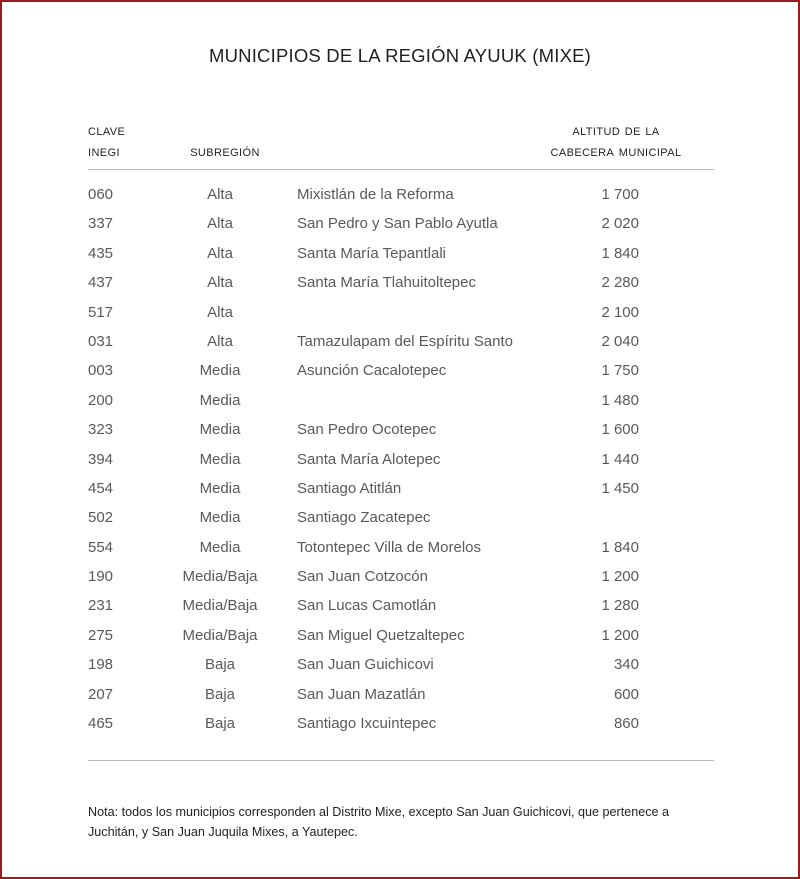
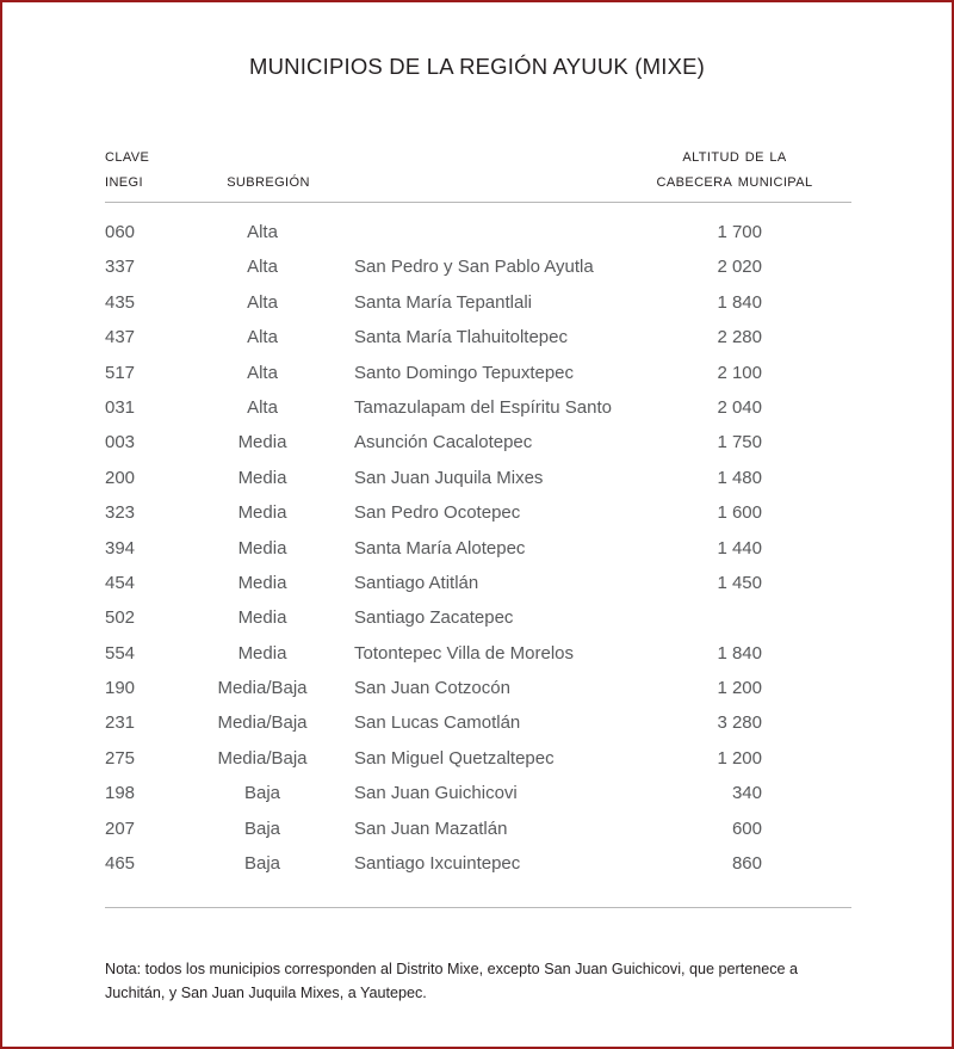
  MUNICIPIOS DE LA REGIÓN AYUUK (MIXE)
  clave
  inegi
  subregión
  altitud de la
  cabecera municipal
  060
  Alta
- Mixistlán de la Reforma
  1 700
  337
  Alta
  San Pedro y San Pablo Ayutla
  2 020
  435
  Alta
  Santa María Tepantlali
  1 840
  437
  Alta
  Santa María Tlahuitoltepec
  2 280
  517
  Alta
+ Santo Domingo Tepuxtepec
  2 100
  031
  Alta
  Tamazulapam del Espíritu Santo
  2 040
  003
  Media
  Asunción Cacalotepec
  1 750
  200
  Media
+ San Juan Juquila Mixes
  1 480
  323
  Media
  San Pedro Ocotepec
  1 600
  394
  Media
  Santa María Alotepec
  1 440
  454
  Media
  Santiago Atitlán
  1 450
  502
  Media
  Santiago Zacatepec
  554
  Media
  Totontepec Villa de Morelos
  1 840
  190
  Media/Baja
  San Juan Cotzocón
  1 200
  231
  Media/Baja
  San Lucas Camotlán
- 1 280
+ 3 280
  275
  Media/Baja
  San Miguel Quetzaltepec
  1 200
  198
  Baja
  San Juan Guichicovi
  340
  207
  Baja
  San Juan Mazatlán
  600
  465
  Baja
  Santiago Ixcuintepec
  860
  Nota: todos los municipios corresponden al Distrito Mixe, excepto San Juan Guichicovi, que pertenece a Juchitán, y San Juan Juquila Mixes, a Yautepec.
